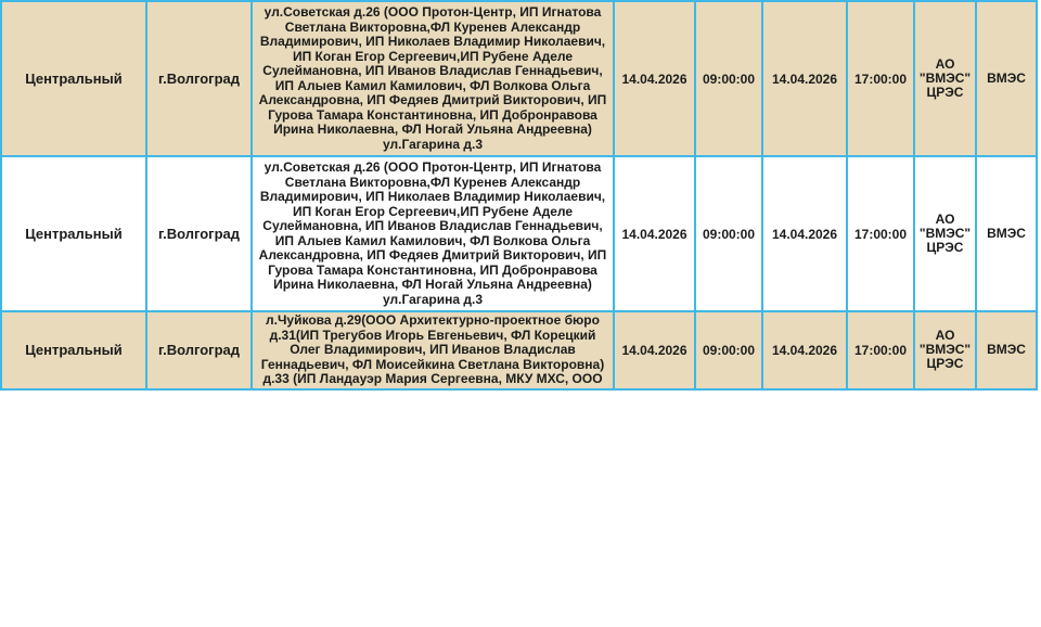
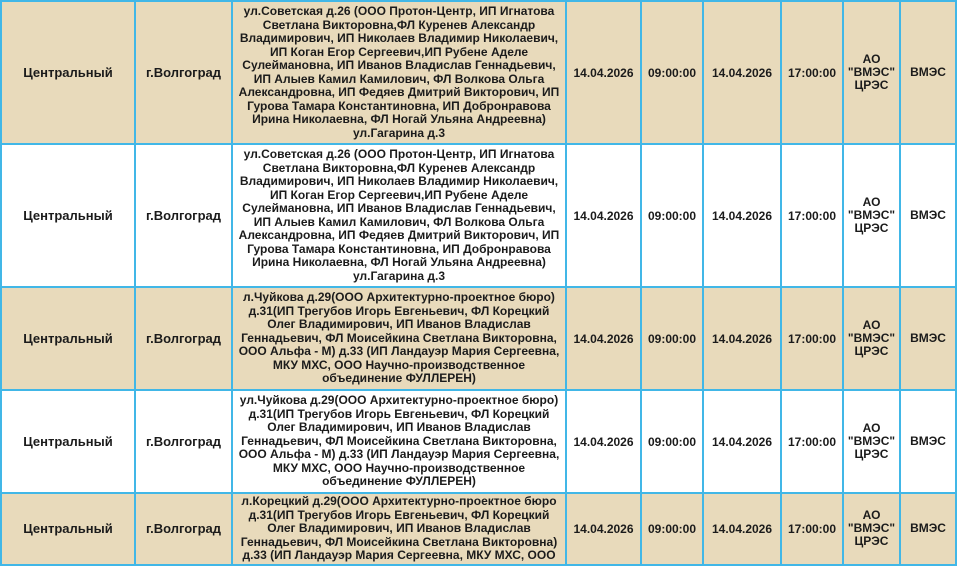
  Центральный	г.Волгоград	ул.Советская д.26 (ООО Протон-Центр, ИП Игнатова Светлана Викторовна,ФЛ Куренев Александр Владимирович, ИП Николаев Владимир Николаевич, ИП Коган Егор Сергеевич,ИП Рубене Аделе Сулеймановна, ИП Иванов Владислав Геннадьевич, ИП Алыев Камил Камилович, ФЛ Волкова Ольга Александровна, ИП Федяев Дмитрий Викторович, ИП Гурова Тамара Константиновна, ИП Добронравова Ирина Николаевна, ФЛ Ногай Ульяна Андреевна) ул.Гагарина д.3	14.04.2026	09:00:00	14.04.2026	17:00:00	АО "ВМЭС" ЦРЭС	ВМЭС
  Центральный	г.Волгоград	ул.Советская д.26 (ООО Протон-Центр, ИП Игнатова Светлана Викторовна,ФЛ Куренев Александр Владимирович, ИП Николаев Владимир Николаевич, ИП Коган Егор Сергеевич,ИП Рубене Аделе Сулеймановна, ИП Иванов Владислав Геннадьевич, ИП Алыев Камил Камилович, ФЛ Волкова Ольга Александровна, ИП Федяев Дмитрий Викторович, ИП Гурова Тамара Константиновна, ИП Добронравова Ирина Николаевна, ФЛ Ногай Ульяна Андреевна) ул.Гагарина д.3	14.04.2026	09:00:00	14.04.2026	17:00:00	АО "ВМЭС" ЦРЭС	ВМЭС
+ Центральный	г.Волгоград	л.Чуйкова д.29(ООО Архитектурно-проектное бюро) д.31(ИП Трегубов Игорь Евгеньевич, ФЛ Корецкий Олег Владимирович, ИП Иванов Владислав Геннадьевич, ФЛ Моисейкина Светлана Викторовна, ООО Альфа - М) д.33 (ИП Ландауэр Мария Сергеевна, МКУ МХС, ООО Научно-производственное объединение ФУЛЛЕРЕН)	14.04.2026	09:00:00	14.04.2026	17:00:00	АО "ВМЭС" ЦРЭС	ВМЭС
+ Центральный	г.Волгоград	ул.Чуйкова д.29(ООО Архитектурно-проектное бюро) д.31(ИП Трегубов Игорь Евгеньевич, ФЛ Корецкий Олег Владимирович, ИП Иванов Владислав Геннадьевич, ФЛ Моисейкина Светлана Викторовна, ООО Альфа - М) д.33 (ИП Ландауэр Мария Сергеевна, МКУ МХС, ООО Научно-производственное объединение ФУЛЛЕРЕН)	14.04.2026	09:00:00	14.04.2026	17:00:00	АО "ВМЭС" ЦРЭС	ВМЭС
- Центральный	г.Волгоград	л.Чуйкова д.29(ООО Архитектурно-проектное бюро д.31(ИП Трегубов Игорь Евгеньевич, ФЛ Корецкий Олег Владимирович, ИП Иванов Владислав Геннадьевич, ФЛ Моисейкина Светлана Викторовна) д.33 (ИП Ландауэр Мария Сергеевна, МКУ МХС, ООО	14.04.2026	09:00:00	14.04.2026	17:00:00	АО "ВМЭС" ЦРЭС	ВМЭС
+ Центральный	г.Волгоград	л.Корецкий д.29(ООО Архитектурно-проектное бюро д.31(ИП Трегубов Игорь Евгеньевич, ФЛ Корецкий Олег Владимирович, ИП Иванов Владислав Геннадьевич, ФЛ Моисейкина Светлана Викторовна) д.33 (ИП Ландауэр Мария Сергеевна, МКУ МХС, ООО	14.04.2026	09:00:00	14.04.2026	17:00:00	АО "ВМЭС" ЦРЭС	ВМЭС
